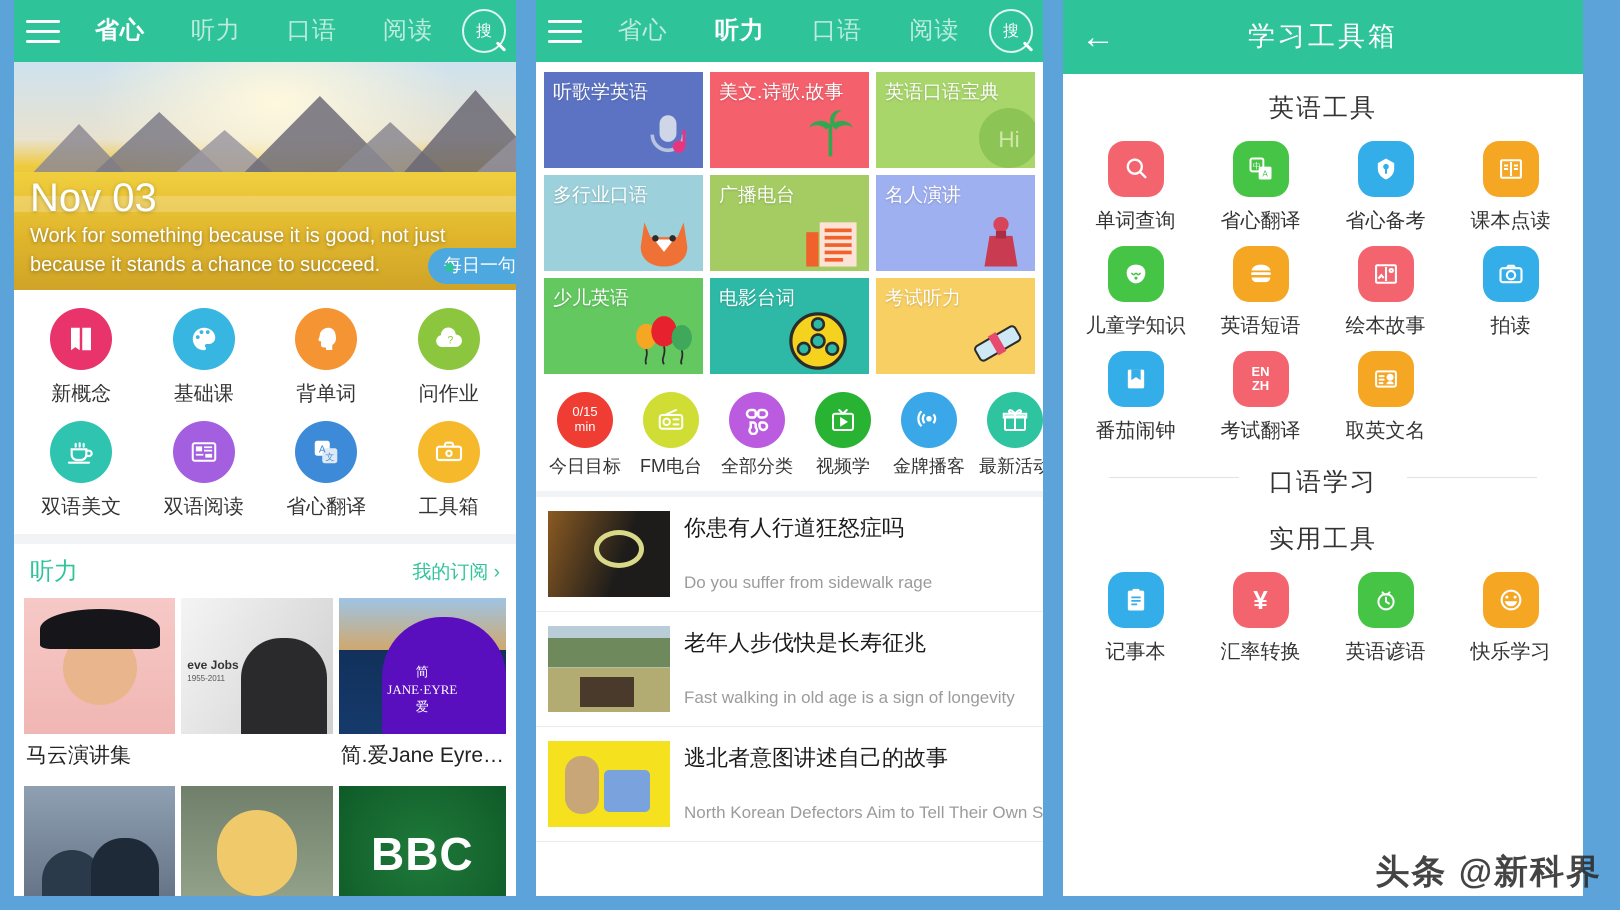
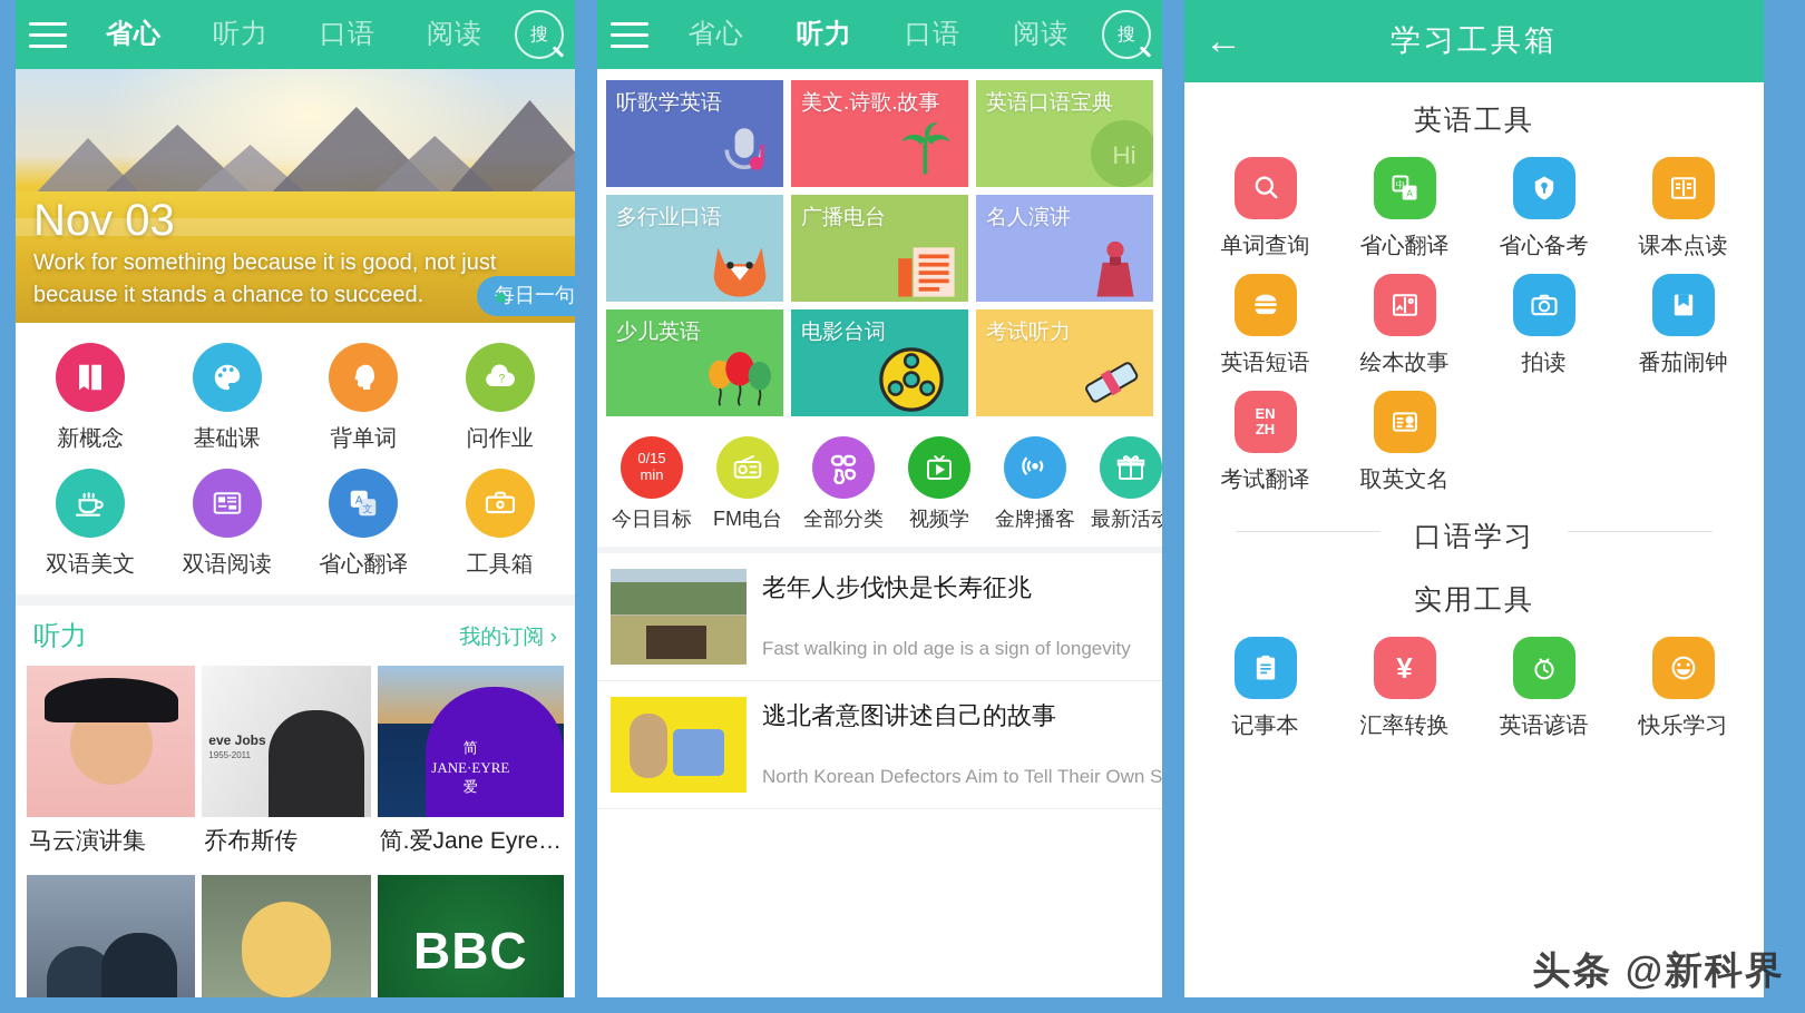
  省心
  听力
  口语
  阅读
  搜
  Nov 03
  Work for something because it is good, not just because it stands a chance to succeed.
  日一句
  新概念
  基础课
  背单词
  ?
  问作业
  双语美文
  双语阅读
  A
  文
  省心翻译
  工具箱
  听力
  我的订阅 ›
  马云演讲集
  eve Jobs
  1955-2011
+ 乔布斯传
  简
  JANE·EYRE
  爱
  简.爱Jane Eyre…
  BBC
  省心
  听力
  口语
  阅读
  搜
  听歌学英语
  美文.诗歌.故事
  英语口语宝典
  Hi
  多行业口语
  广播电台
  名人演讲
  少儿英语
  电影台词
  考试听力
  0/15
  min
  今日目标
  FM电台
  全部分类
  视频学
  金牌播客
  最新活动
- 你患有人行道狂怒症吗
- Do you suffer from sidewalk rage
  老年人步伐快是长寿征兆
  Fast walking in old age is a sign of longevity
  逃北者意图讲述自己的故事
  North Korean Defectors Aim to Tell Their Own S
  ←
  学习工具箱
  英语工具
  单词查询
  中
  A
  省心翻译
  省心备考
  课本点读
- 儿童学知识
  英语短语
  绘本故事
  拍读
  番茄闹钟
  EN
  ZH
  考试翻译
  取英文名
  口语学习
  实用工具
  记事本
  ¥
  汇率转换
  英语谚语
  快乐学习
  头条 @新科界
